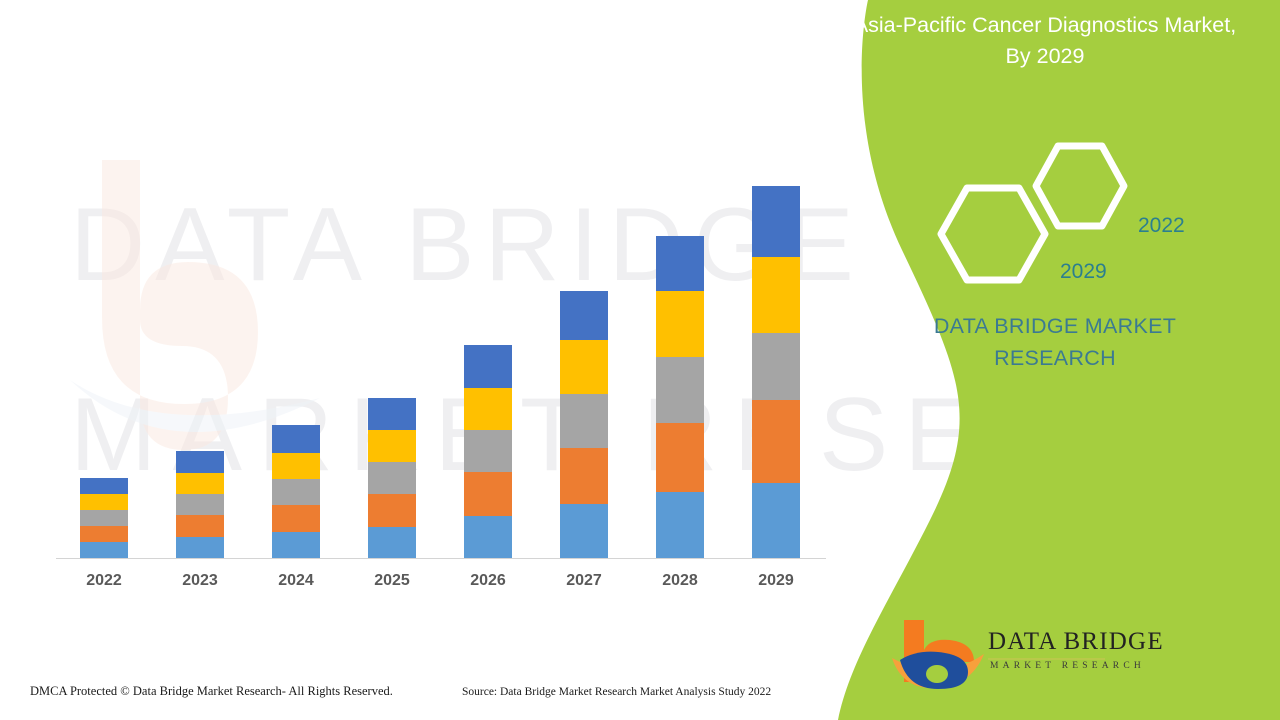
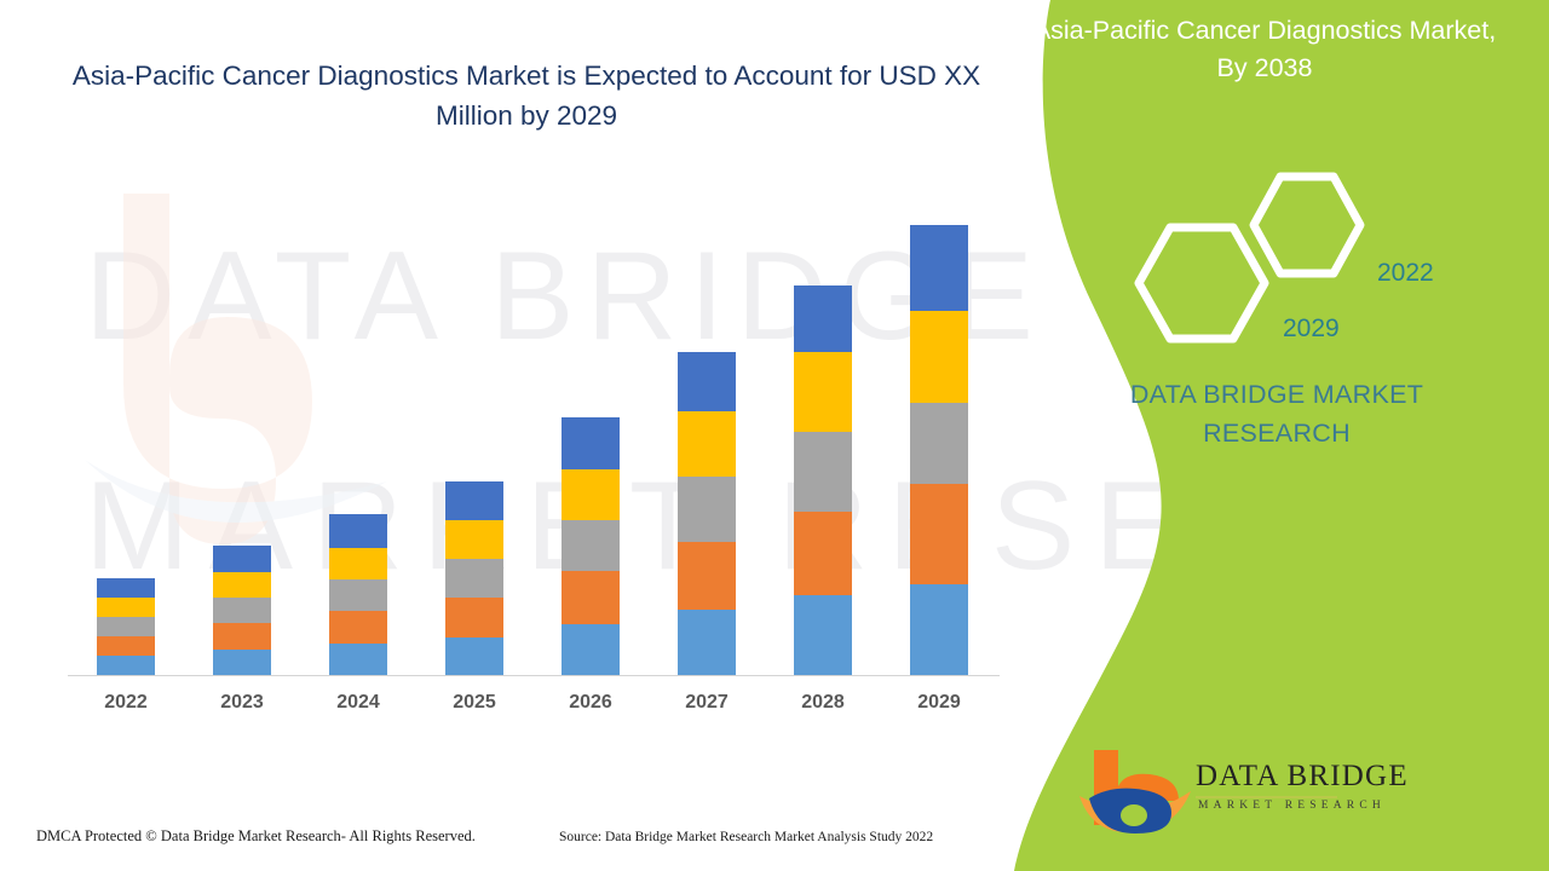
  DATA BRIDGE
+ Asia-Pacific Cancer Diagnostics Market is Expected to Account for USD XX Million by 2029
  2022
  2023
  2024
  2025
  2026
  2027
  2028
  2029
  DMCA Protected © Data Bridge Market Research- All Rights Reserved.
  Source: Data Bridge Market Research Market Analysis Study 2022
- Asia-Pacific Cancer Diagnostics Market, By 2029
+ Asia-Pacific Cancer Diagnostics Market, By 2038
  2022
  2029
  DATA BRIDGE MARKET RESEARCH
  DATA BRIDGE
  MARKET RESEARCH
